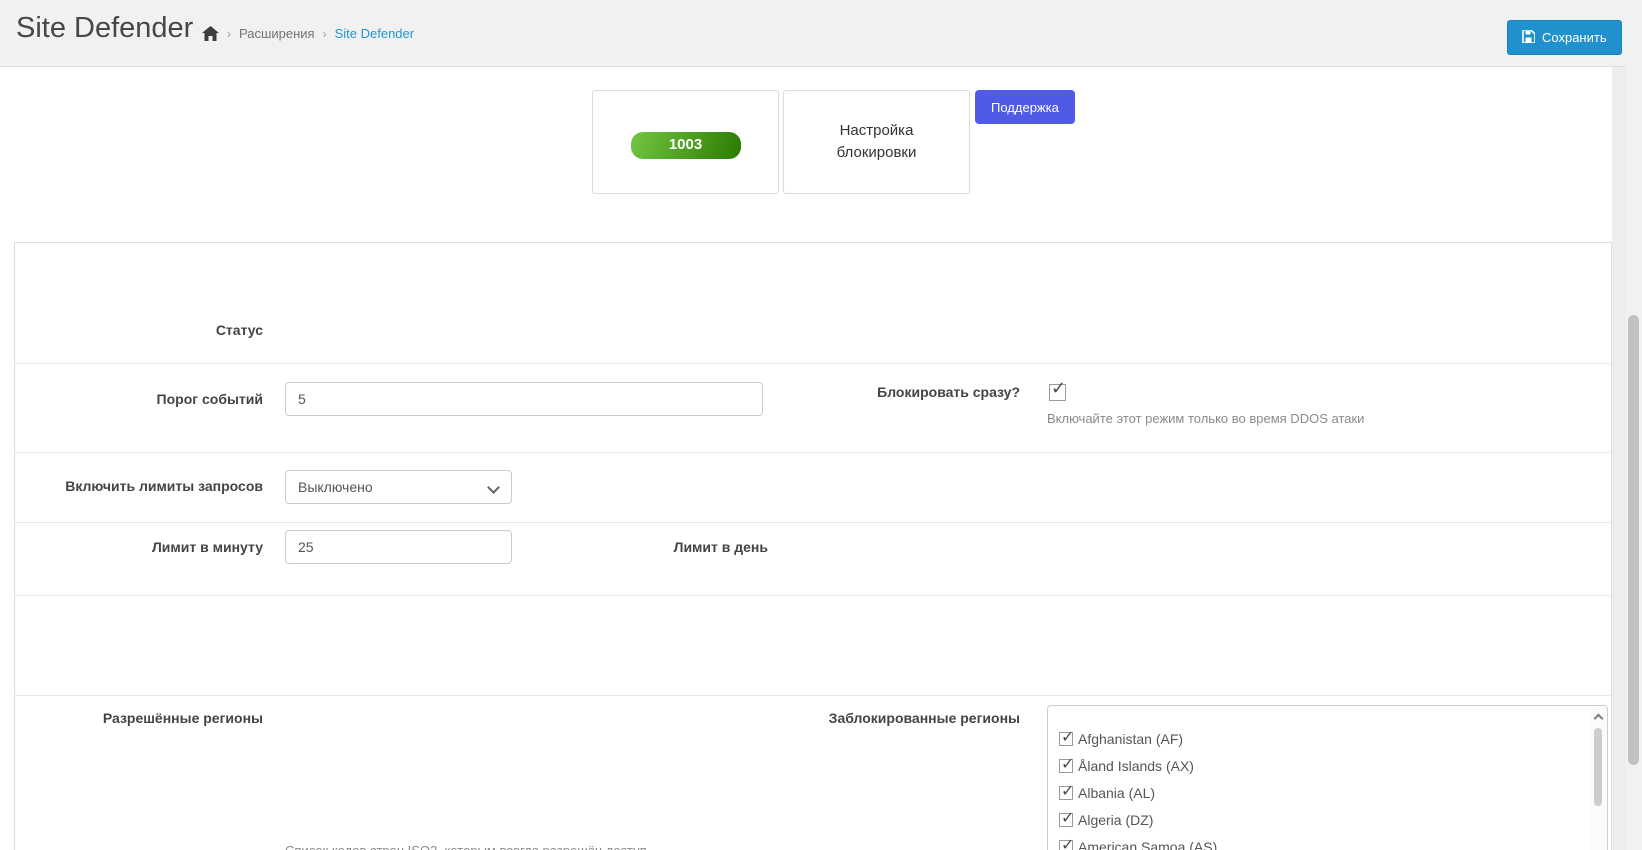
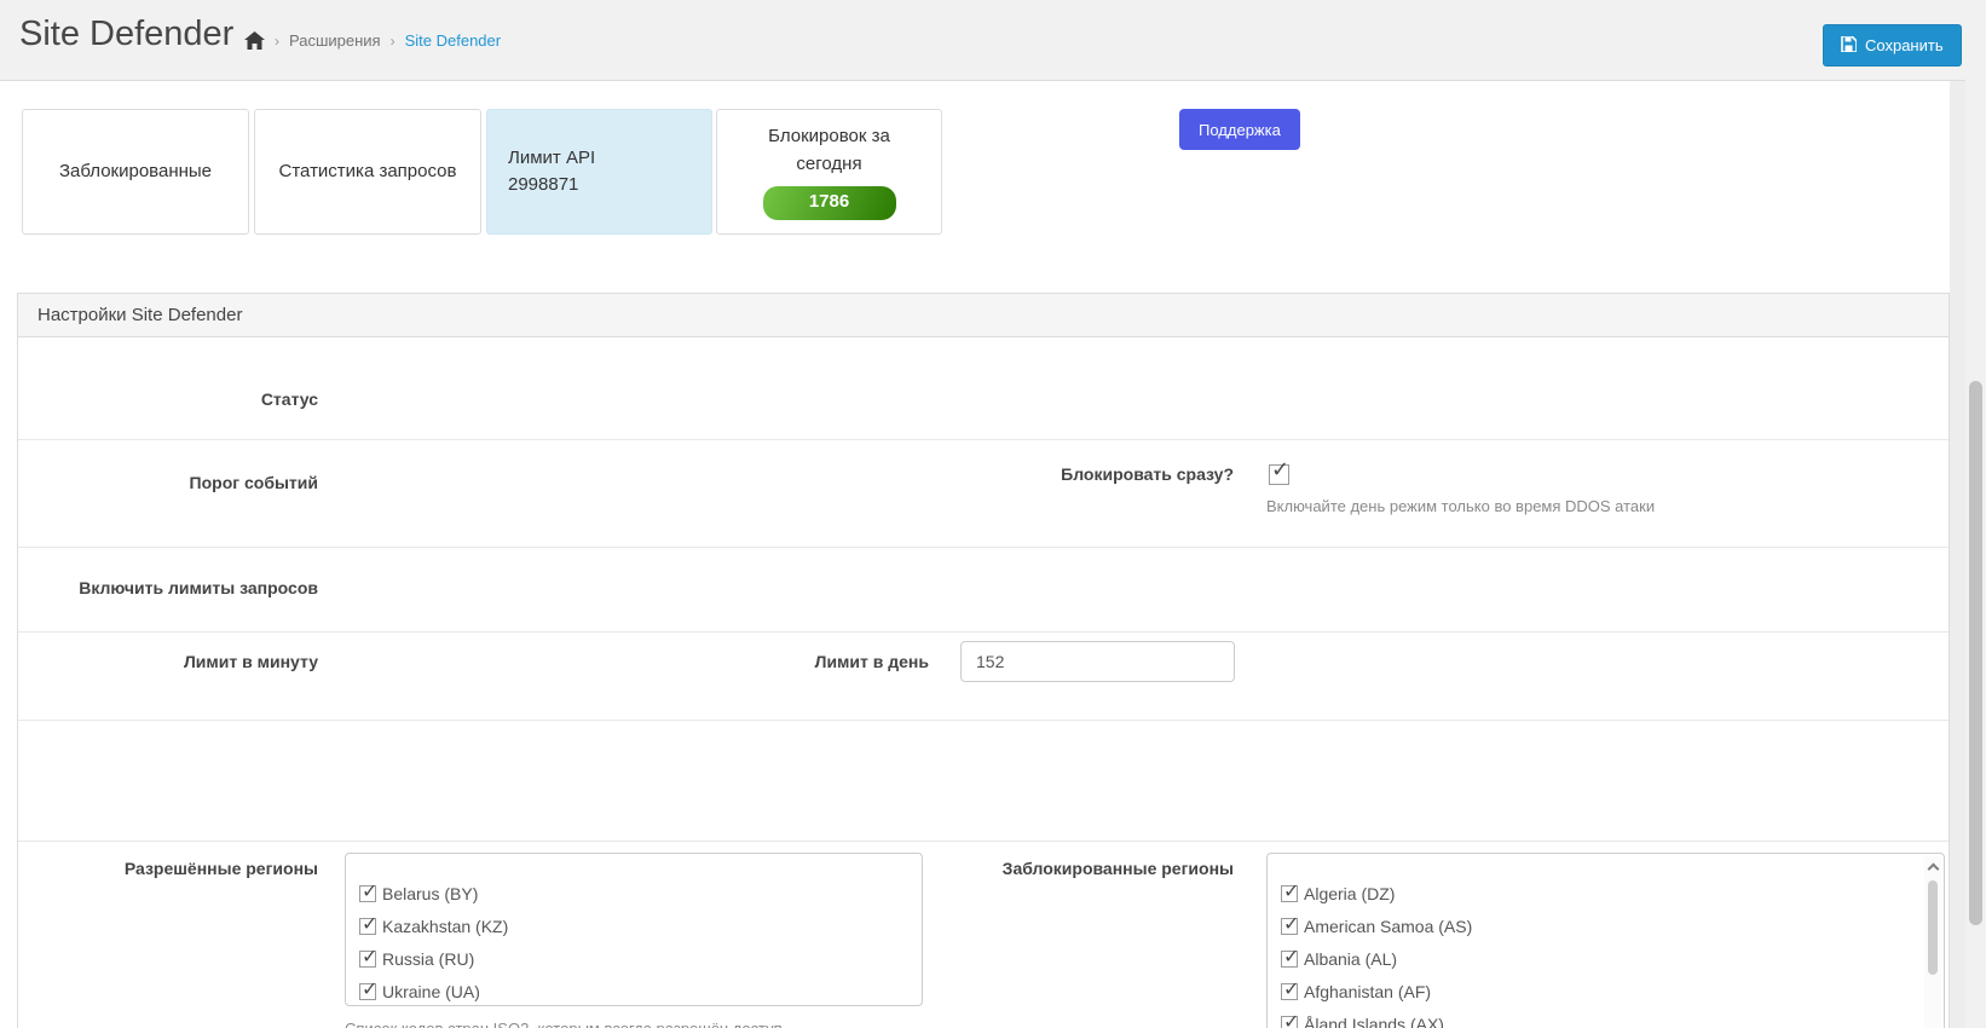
  Site Defender
  ›
  Расширения
  ›
  Site Defender
  Сохранить
+ Заблокированные
+ Статистика запросов
+ Лимит API
+ 2998871
+ Блокировок за сегодня
- 1003
+ 1786
- Настройка блокировки
  Поддержка
+ Настройки Site Defender
  Статус
  Порог событий
- 5
  Блокировать сразу?
- Включайте этот режим только во время DDOS атаки
+ Включайте день режим только во время DDOS атаки
  Включить лимиты запросов
- Выключено
  Лимит в минуту
- 25
  Лимит в день
+ 152
  Разрешённые регионы
+ Belarus (BY)
+ Kazakhstan (KZ)
+ Russia (RU)
+ Ukraine (UA)
  Заблокированные регионы
- Afghanistan (AF)
+ Algeria (DZ)
- Åland Islands (AX)
+ American Samoa (AS)
  Albania (AL)
- Algeria (DZ)
+ Afghanistan (AF)
- American Samoa (AS)
+ Åland Islands (AX)
